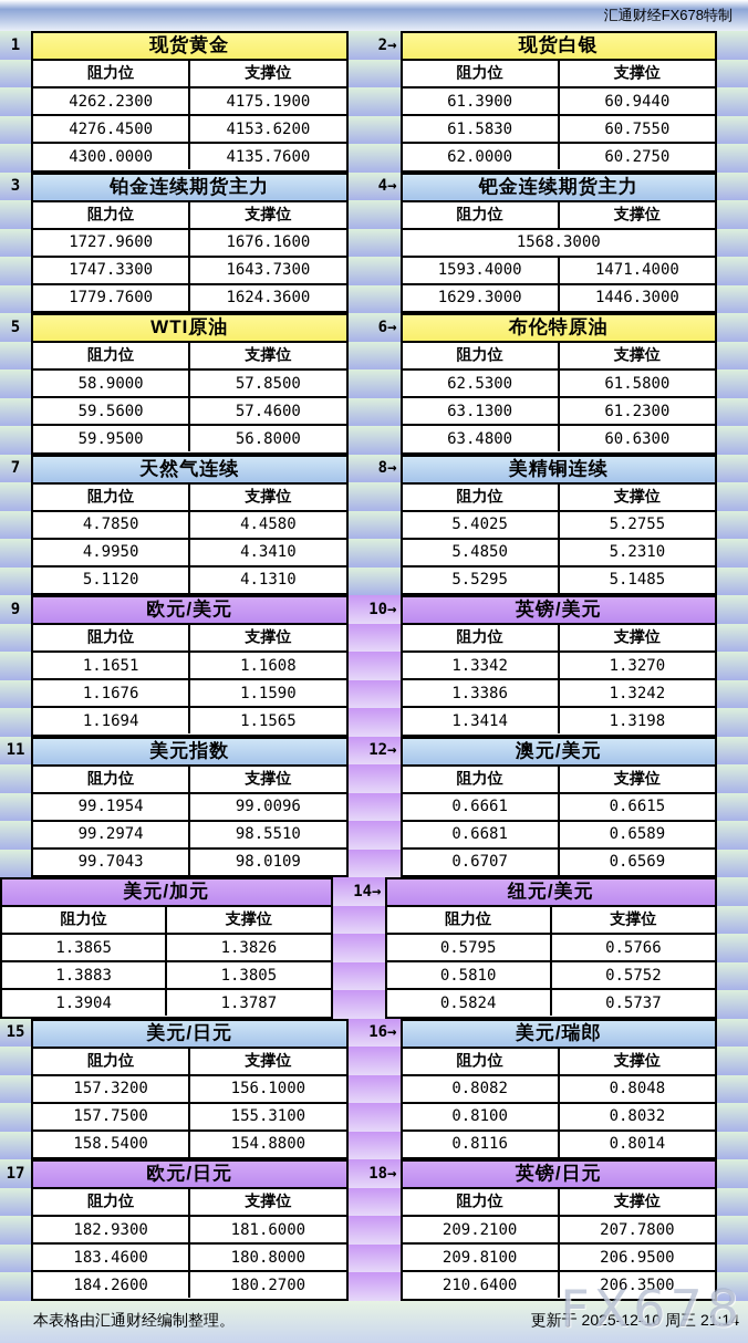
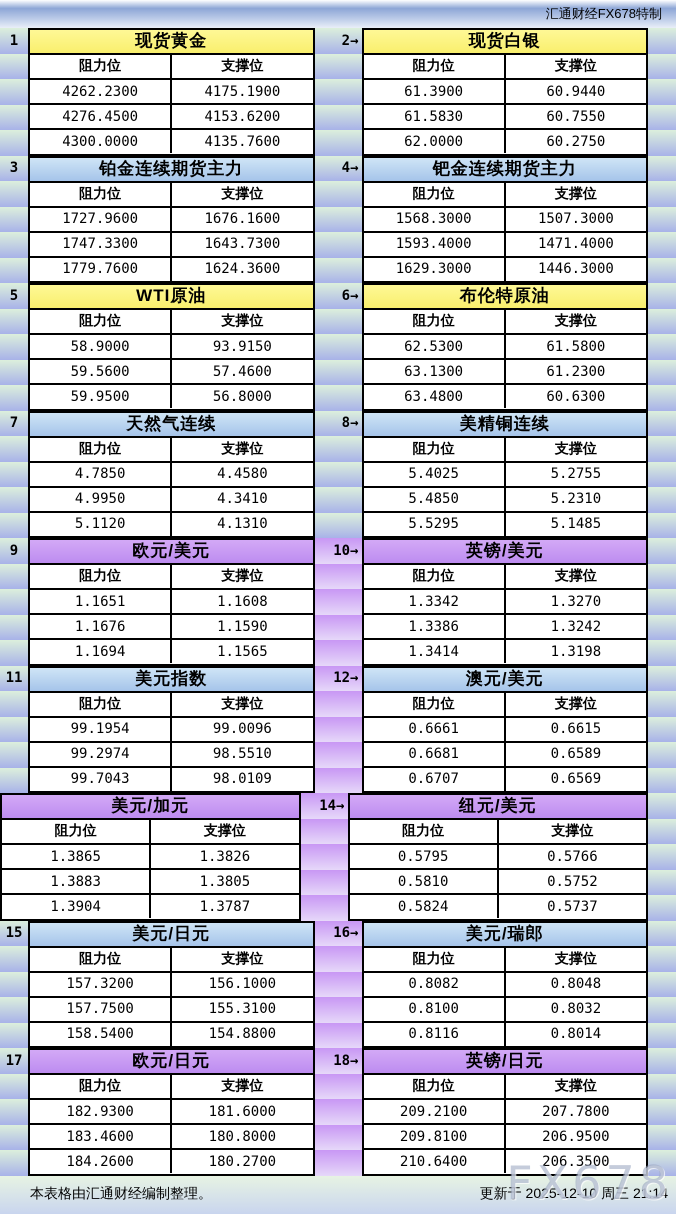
  汇通财经FX678特制
  1
  现货黄金
  阻力位
  支撑位
  4262.2300
  4175.1900
  4276.4500
  4153.6200
  4300.0000
  4135.7600
  2→
  现货白银
  阻力位
  支撑位
  61.3900
  60.9440
  61.5830
  60.7550
  62.0000
  60.2750
  3
  铂金连续期货主力
  阻力位
  支撑位
  1727.9600
  1676.1600
  1747.3300
  1643.7300
  1779.7600
  1624.3600
  4→
  钯金连续期货主力
  阻力位
  支撑位
  1568.3000
+ 1507.3000
  1593.4000
  1471.4000
  1629.3000
  1446.3000
  5
  WTI原油
  阻力位
  支撑位
  58.9000
- 57.8500
+ 93.9150
  59.5600
  57.4600
  59.9500
  56.8000
  6→
  布伦特原油
  阻力位
  支撑位
  62.5300
  61.5800
  63.1300
  61.2300
  63.4800
  60.6300
  7
  天然气连续
  阻力位
  支撑位
  4.7850
  4.4580
  4.9950
  4.3410
  5.1120
  4.1310
  8→
  美精铜连续
  阻力位
  支撑位
  5.4025
  5.2755
  5.4850
  5.2310
  5.5295
  5.1485
  9
  欧元/美元
  阻力位
  支撑位
  1.1651
  1.1608
  1.1676
  1.1590
  1.1694
  1.1565
  10→
  英镑/美元
  阻力位
  支撑位
  1.3342
  1.3270
  1.3386
  1.3242
  1.3414
  1.3198
  11
  美元指数
  阻力位
  支撑位
  99.1954
  99.0096
  99.2974
  98.5510
  99.7043
  98.0109
  12→
  澳元/美元
  阻力位
  支撑位
  0.6661
  0.6615
  0.6681
  0.6589
  0.6707
  0.6569
  美元/加元
  阻力位
  支撑位
  1.3865
  1.3826
  1.3883
  1.3805
  1.3904
  1.3787
  14→
  纽元/美元
  阻力位
  支撑位
  0.5795
  0.5766
  0.5810
  0.5752
  0.5824
  0.5737
  15
  美元/日元
  阻力位
  支撑位
  157.3200
  156.1000
  157.7500
  155.3100
  158.5400
  154.8800
  16→
  美元/瑞郎
  阻力位
  支撑位
  0.8082
  0.8048
  0.8100
  0.8032
  0.8116
  0.8014
  17
  欧元/日元
  阻力位
  支撑位
  182.9300
  181.6000
  183.4600
  180.8000
  184.2600
  180.2700
  18→
  英镑/日元
  阻力位
  支撑位
  209.2100
  207.7800
  209.8100
  206.9500
  210.6400
  206.3500
  本表格由汇通财经编制整理。
  更新于 2025-12-10 周三 21:14
  FX678
